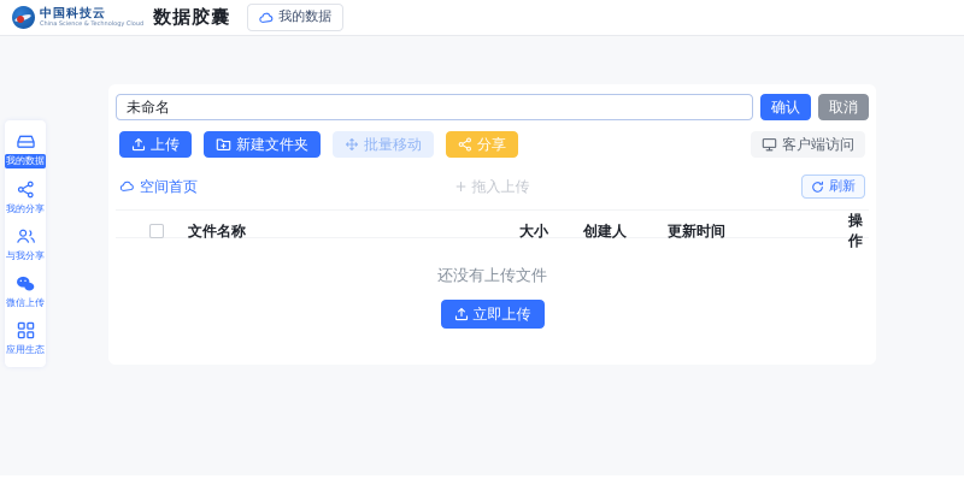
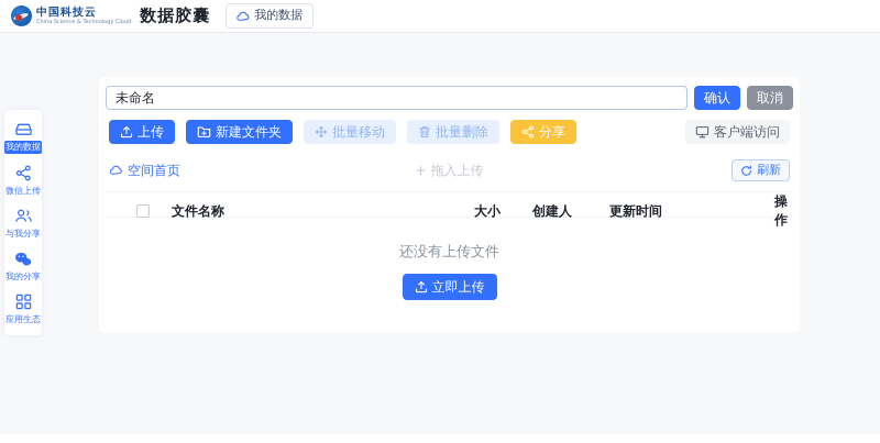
  中国科技云
  数据胶囊
  我的数据
  我的数据
- 我的分享
+ 微信上传
  与我分享
- 微信上传
+ 我的分享
  应用生态
  未命名
  确认
  取消
  上传
  新建文件夹
  批量移动
+ 批量删除
  分享
  客户端访问
  空间首页
  +
  拖入上传
  刷新
  文件名称
  大小
  创建人
  更新时间
  操作
  还没有上传文件
  立即上传
